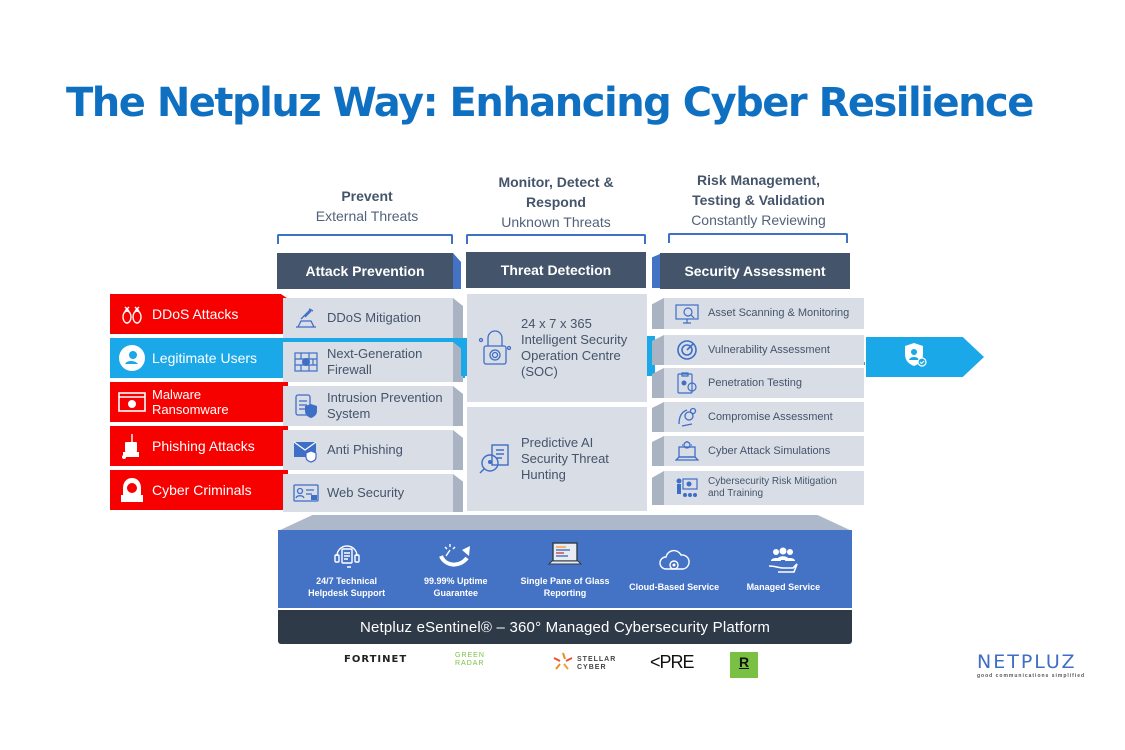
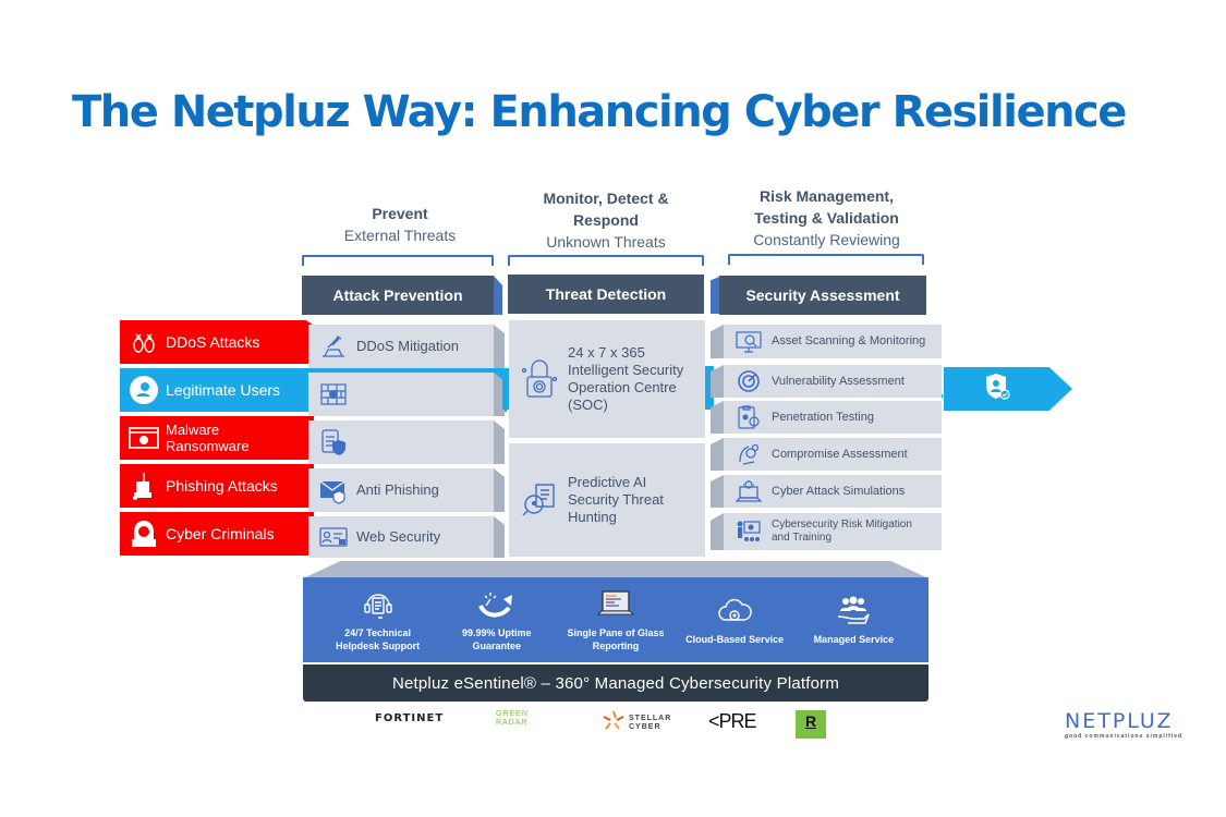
  The Netpluz Way: Enhancing Cyber Resilience
  Prevent
  External Threats
  Monitor, Detect & Respond
  Unknown Threats
  Risk Management, Testing & Validation
  Constantly Reviewing
  Attack Prevention
  Threat Detection
  Security Assessment
  DDoS Attacks
  Legitimate Users
  Malware Ransomware
  Phishing Attacks
  Cyber Criminals
  DDoS Mitigation
- Next-Generation Firewall
- Intrusion Prevention System
  Anti Phishing
  Web Security
  24 x 7 x 365 Intelligent Security Operation Centre (SOC)
  Predictive AI Security Threat Hunting
  Asset Scanning & Monitoring
  Vulnerability Assessment
  Penetration Testing
  Compromise Assessment
  Cyber Attack Simulations
  Cybersecurity Risk Mitigation and Training
  24/7 Technical Helpdesk Support
  99.99% Uptime Guarantee
  Single Pane of Glass Reporting
  Cloud-Based Service
  Managed Service
  Netpluz eSentinel® – 360° Managed Cybersecurity Platform
  FORTINET
  <PRE
  R
  NETPLUZ
